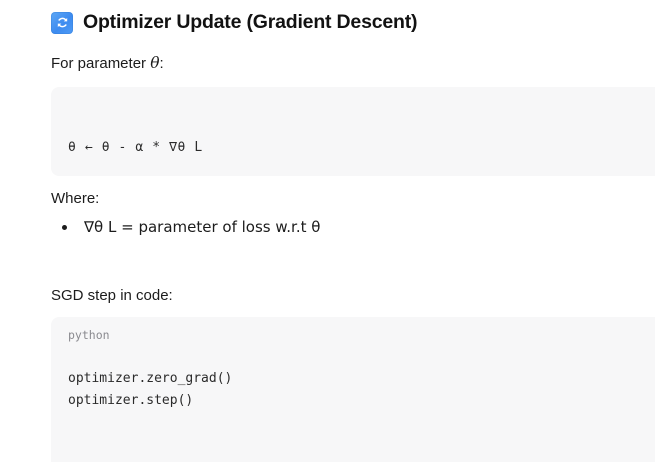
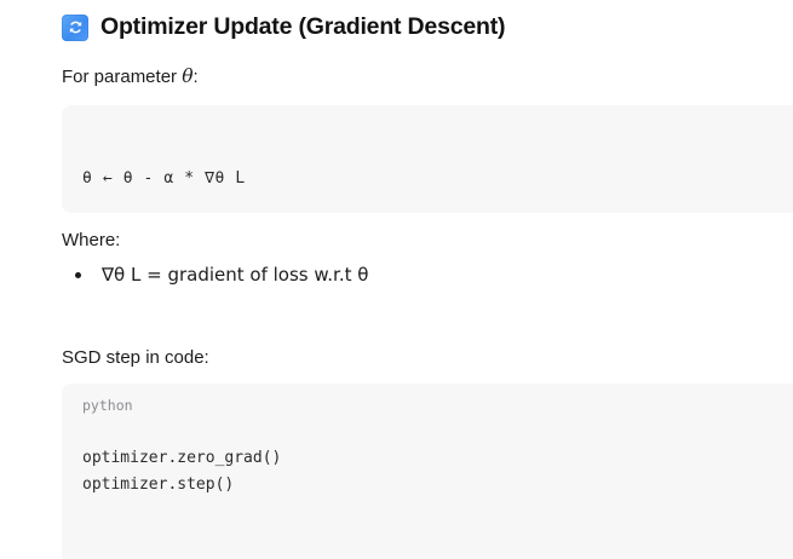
  Optimizer Update (Gradient Descent)
  For parameter θ:
  θ ← θ - α * ∇θ L
  Where:
- ∇θ L = parameter of loss w.r.t θ
+ ∇θ L = gradient of loss w.r.t θ
  SGD step in code:
  python
  optimizer.zero_grad()
  optimizer.step()
